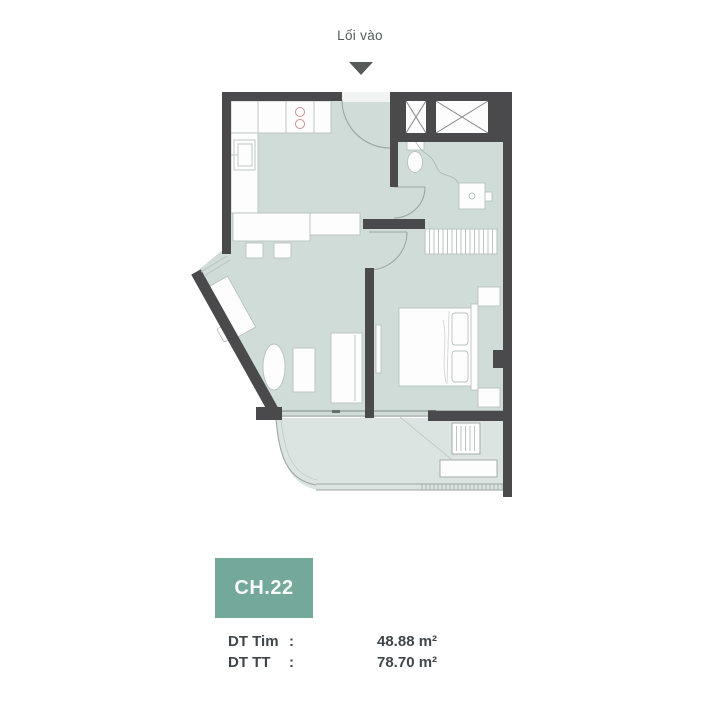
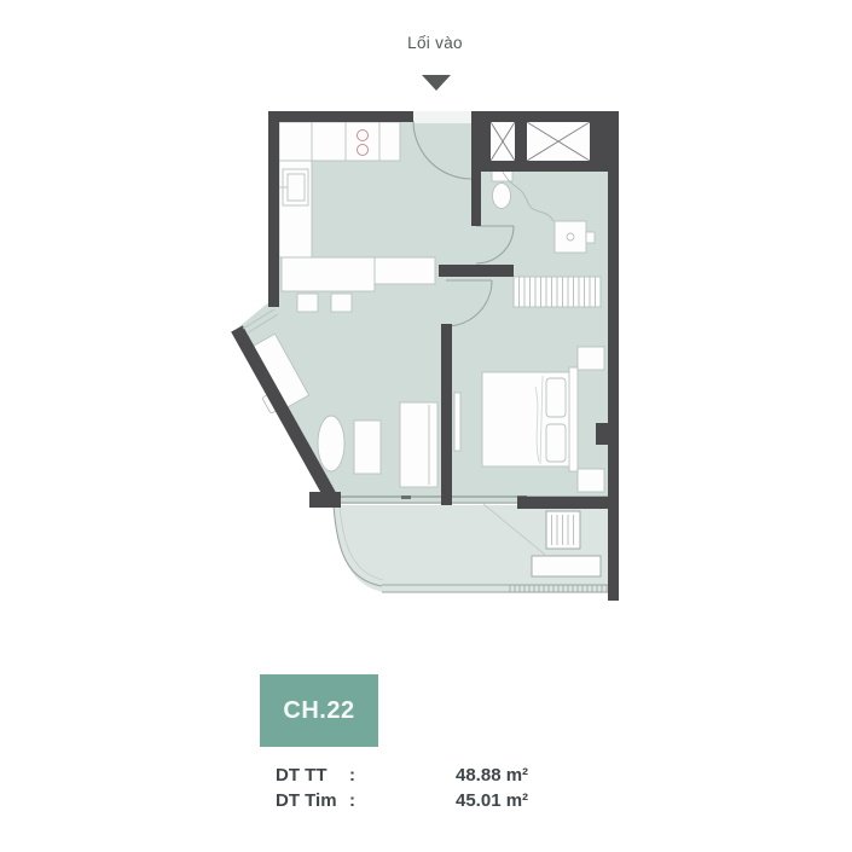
  Lối vào
  CH.22
- DT Tim
+ DT TT
  :
  48.88 m²
- DT TT
+ DT Tim
  :
- 78.70 m²
+ 45.01 m²
